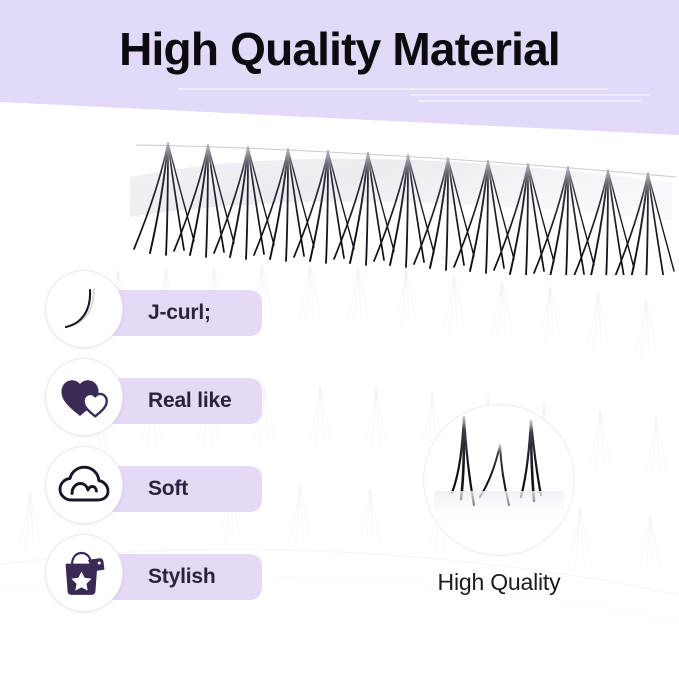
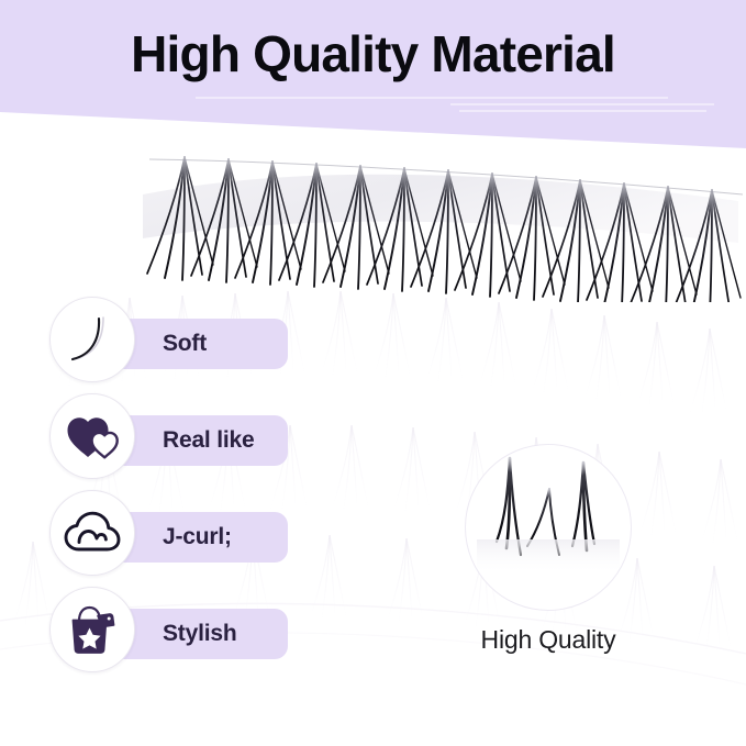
  High Quality Material
- J-curl;
+ Soft
  Real like
- Soft
+ J-curl;
  Stylish
  High Quality
